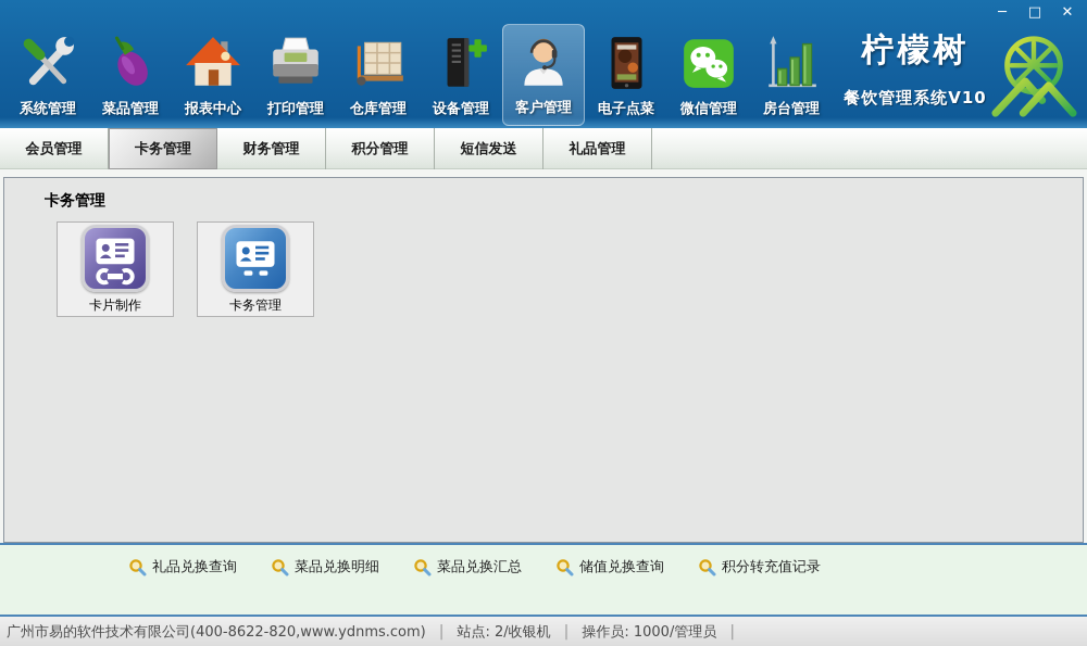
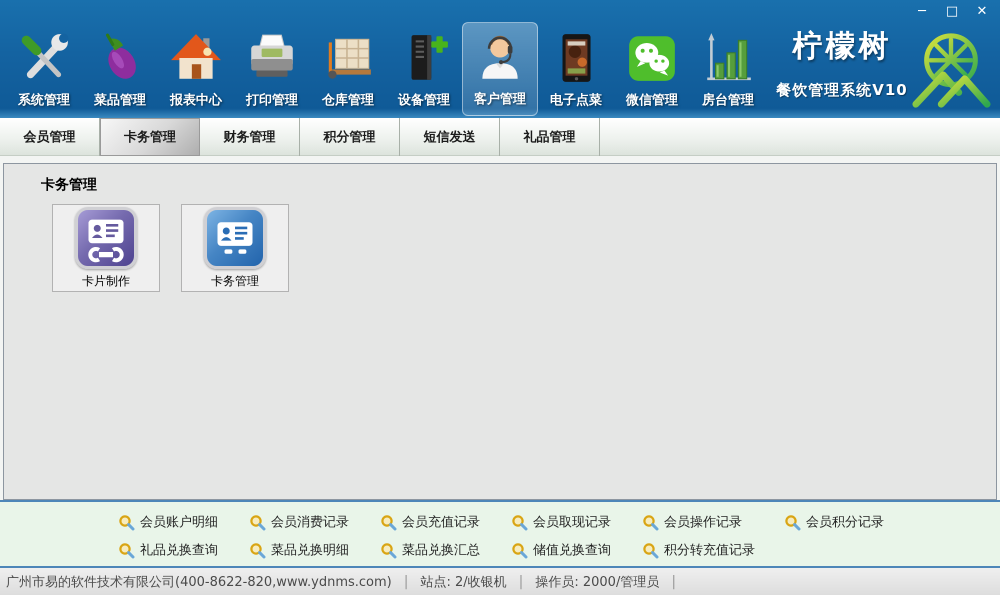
  ─
  □
  ✕
  系统管理
  菜品管理
  报表中心
  打印管理
  仓库管理
  设备管理
  客户管理
  电子点菜
  微信管理
  房台管理
  柠檬树
  餐饮管理系统V10
  会员管理
  卡务管理
  财务管理
  积分管理
  短信发送
  礼品管理
  卡务管理
  卡片制作
  卡务管理
+ 会员账户明细
+ 会员消费记录
+ 会员充值记录
+ 会员取现记录
+ 会员操作记录
+ 会员积分记录
  礼品兑换查询
  菜品兑换明细
  菜品兑换汇总
  储值兑换查询
  积分转充值记录
  广州市易的软件技术有限公司(400-8622-820,www.ydnms.com)
  |
  站点: 2/收银机
  |
- 操作员: 1000/管理员
+ 操作员: 2000/管理员
  |
